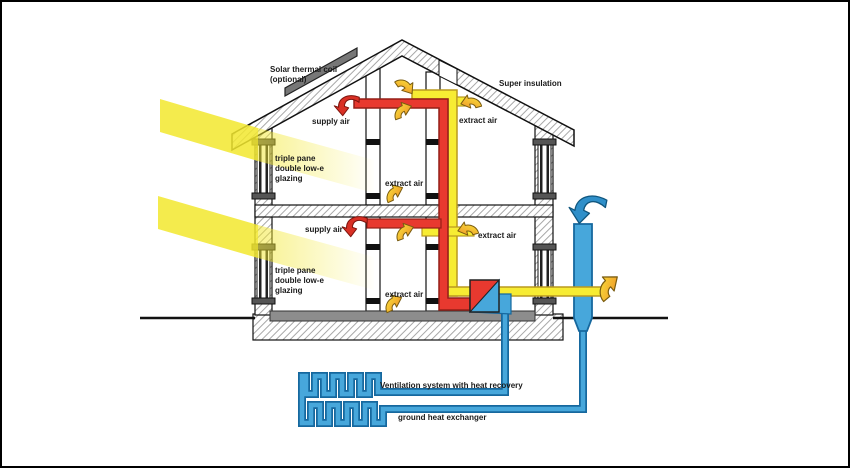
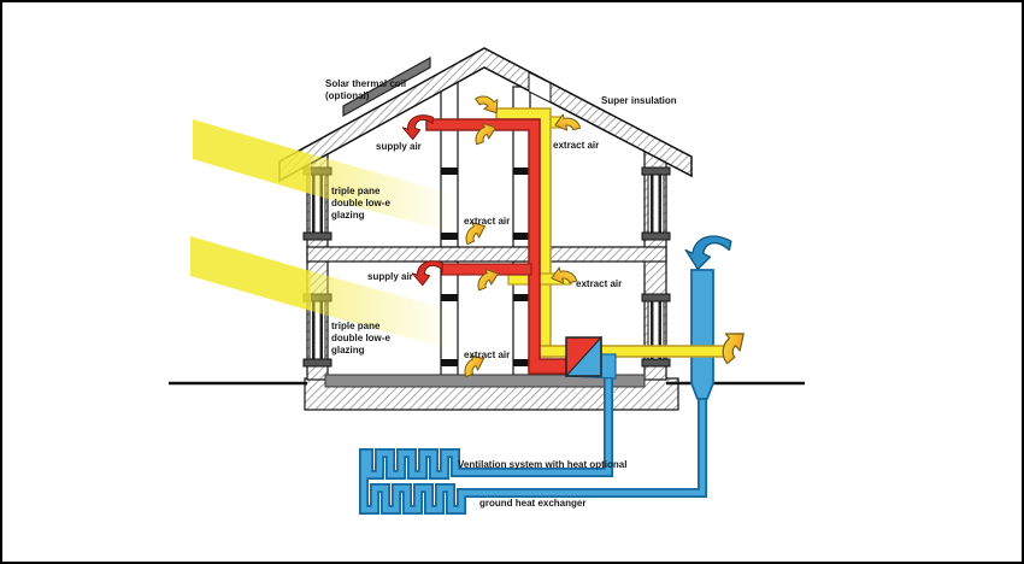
  Solar thermal coil
  (optional)
  Super insulation
  supply air
  extract air
  triple pane
  double low-e
  glazing
  extract air
  supply air
  extract air
  triple pane
  double low-e
  glazing
  extract air
- Ventilation system with heat recovery
+ Ventilation system with heat optional
  ground heat exchanger
